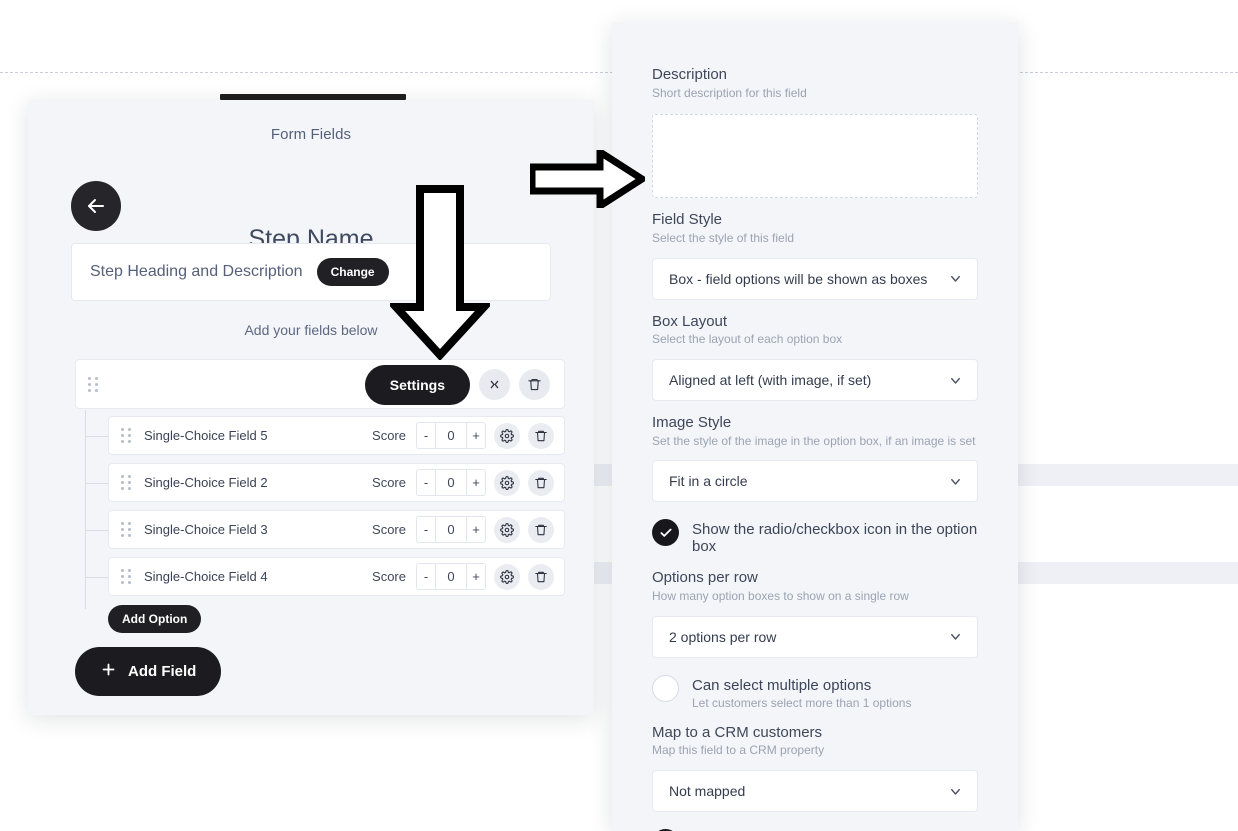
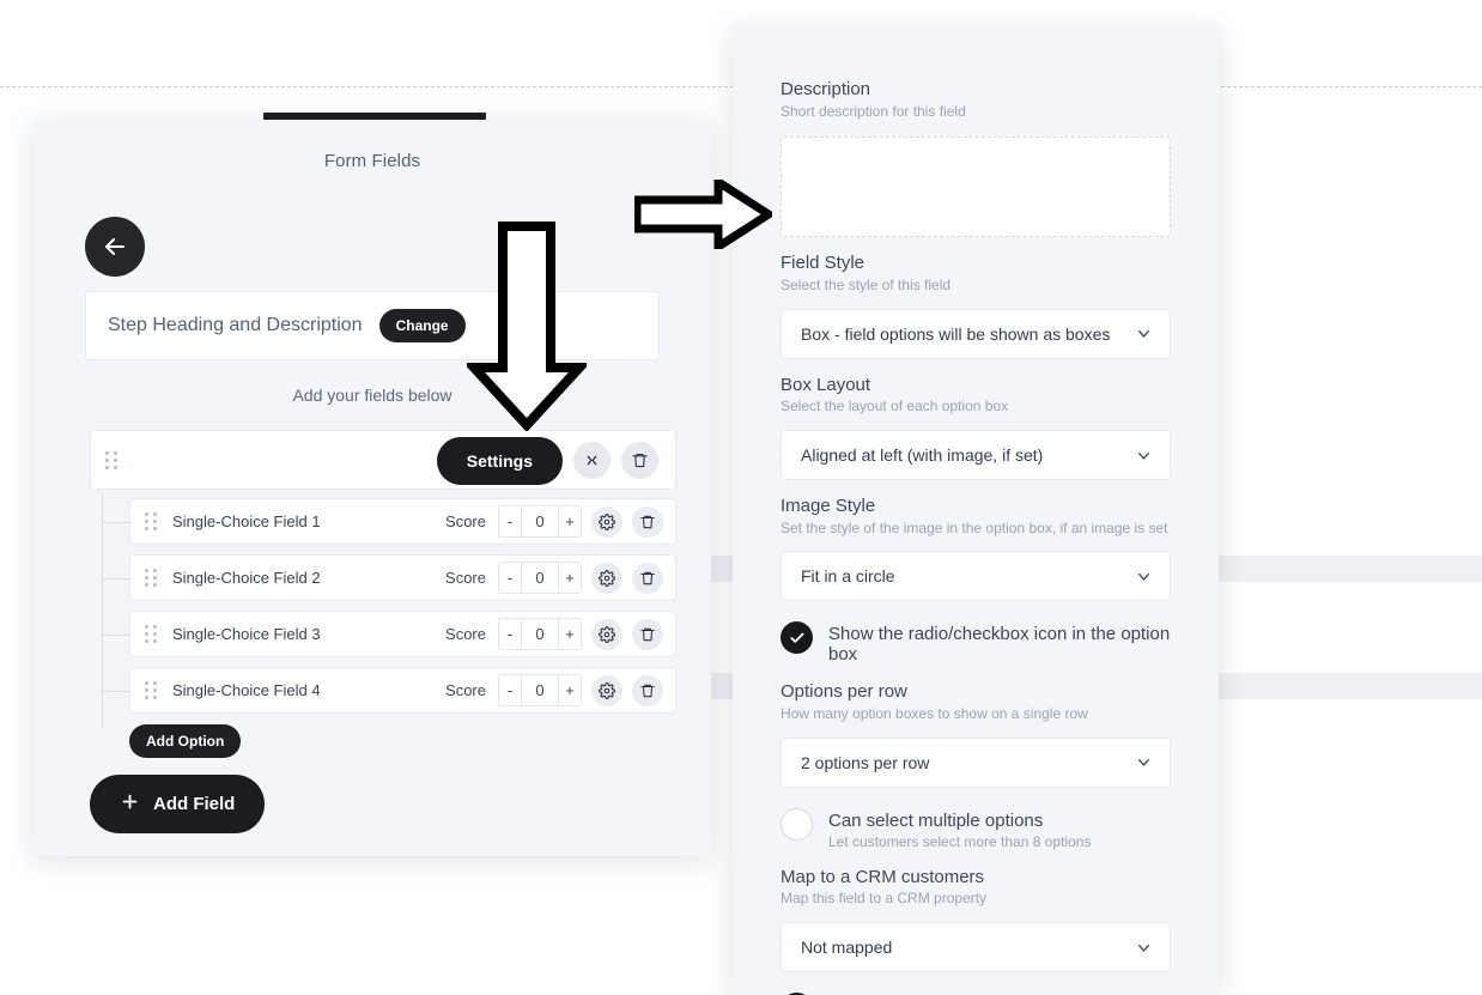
  Form Fields
- Step Name
  Step Heading and Description
  Change
  Add your fields below
  Settings
- Single-Choice Field 5
+ Single-Choice Field 1
  Score
  -
  0
  +
  Single-Choice Field 2
  Score
  -
  0
  +
  Single-Choice Field 3
  Score
  -
  0
  +
  Single-Choice Field 4
  Score
  -
  0
  +
  Add Option
  Add Field
  Description
  Short description for this field
  Field Style
  Select the style of this field
  Box - field options will be shown as boxes
  Box Layout
  Select the layout of each option box
  Aligned at left (with image, if set)
  Image Style
  Set the style of the image in the option box, if an image is set
  Fit in a circle
  Show the radio/checkbox icon in the option box
  Options per row
  How many option boxes to show on a single row
  2 options per row
  Can select multiple options
- Let customers select more than 1 options
+ Let customers select more than 8 options
  Map to a CRM customers
  Map this field to a CRM property
  Not mapped
